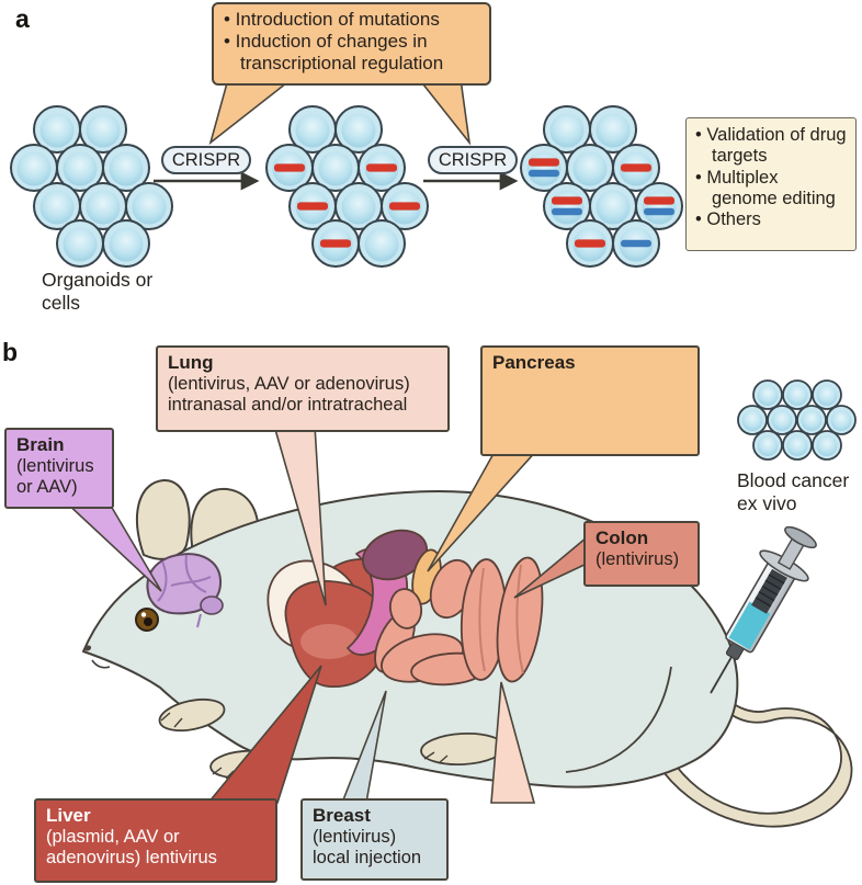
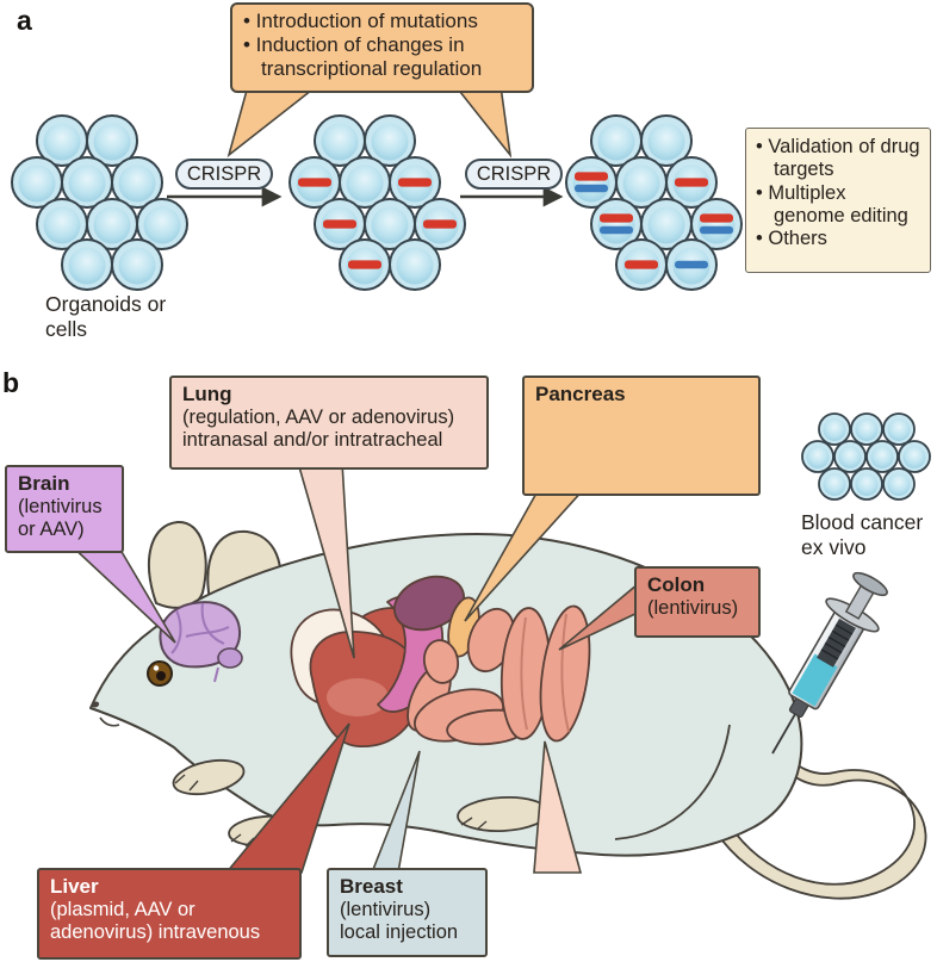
  a
  b
  • Introduction of mutations
  • Induction of changes in transcriptional regulation
  CRISPR
  CRISPR
  Organoids or cells
  • Validation of drug targets
  • Multiplex genome editing
  • Others
  Brain
  (lentivirus or AAV)
  Lung
- (lentivirus, AAV or adenovirus) intranasal and/or intratracheal
+ (regulation, AAV or adenovirus) intranasal and/or intratracheal
  Pancreas
  Colon
  (lentivirus)
  Liver
- (plasmid, AAV or adenovirus) lentivirus
+ (plasmid, AAV or adenovirus) intravenous
  Breast
  (lentivirus) local injection
  Blood cancer ex vivo
